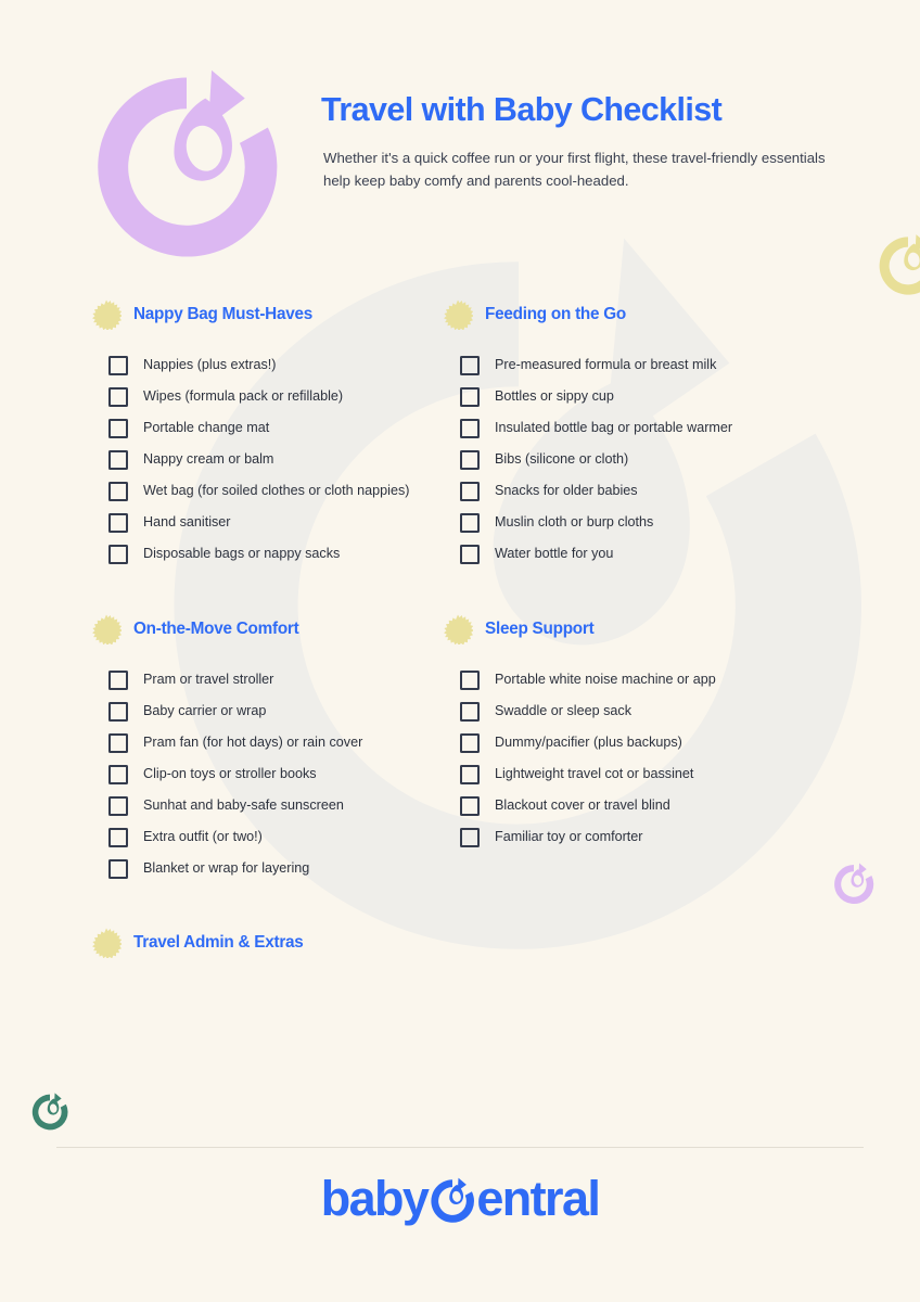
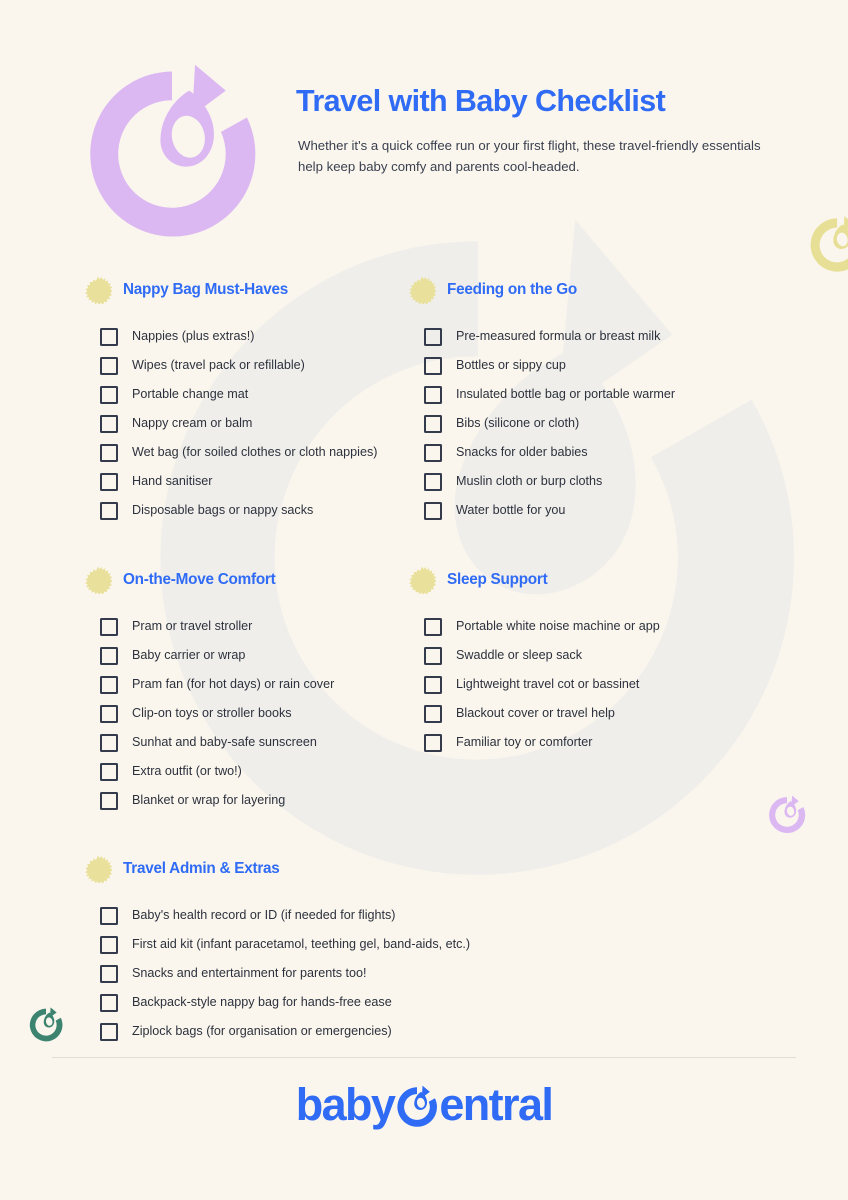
  Travel with Baby Checklist
  Whether it's a quick coffee run or your first flight, these travel-friendly essentials help keep baby comfy and parents cool-headed.
  Nappy Bag Must-Haves
  Nappies (plus extras!)
- Wipes (formula pack or refillable)
+ Wipes (travel pack or refillable)
  Portable change mat
  Nappy cream or balm
  Wet bag (for soiled clothes or cloth nappies)
  Hand sanitiser
  Disposable bags or nappy sacks
  Feeding on the Go
  Pre-measured formula or breast milk
  Bottles or sippy cup
  Insulated bottle bag or portable warmer
  Bibs (silicone or cloth)
  Snacks for older babies
  Muslin cloth or burp cloths
  Water bottle for you
  On-the-Move Comfort
  Pram or travel stroller
  Baby carrier or wrap
  Pram fan (for hot days) or rain cover
  Clip-on toys or stroller books
  Sunhat and baby-safe sunscreen
  Extra outfit (or two!)
  Blanket or wrap for layering
  Sleep Support
  Portable white noise machine or app
  Swaddle or sleep sack
- Dummy/pacifier (plus backups)
  Lightweight travel cot or bassinet
- Blackout cover or travel blind
+ Blackout cover or travel help
  Familiar toy or comforter
  Travel Admin & Extras
+ Baby's health record or ID (if needed for flights)
+ First aid kit (infant paracetamol, teething gel, band-aids, etc.)
+ Snacks and entertainment for parents too!
+ Backpack-style nappy bag for hands-free ease
+ Ziplock bags (for organisation or emergencies)
  baby
  entral
